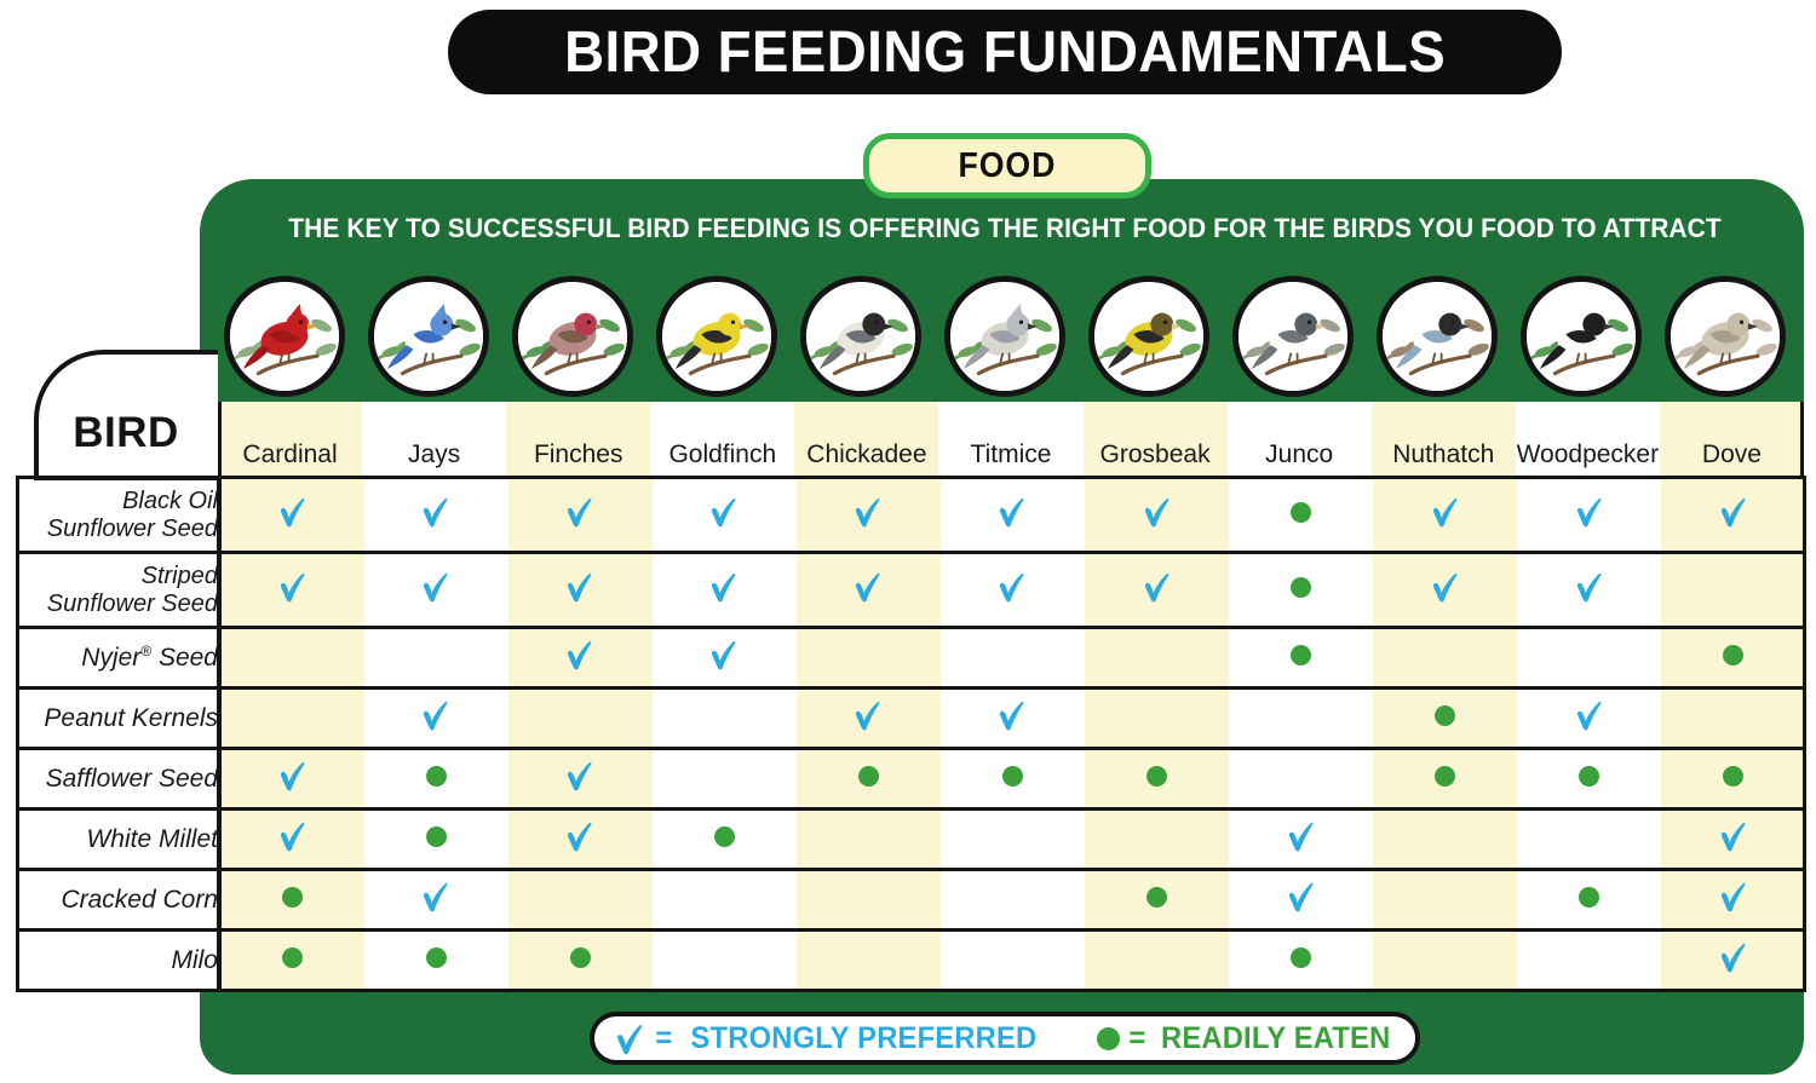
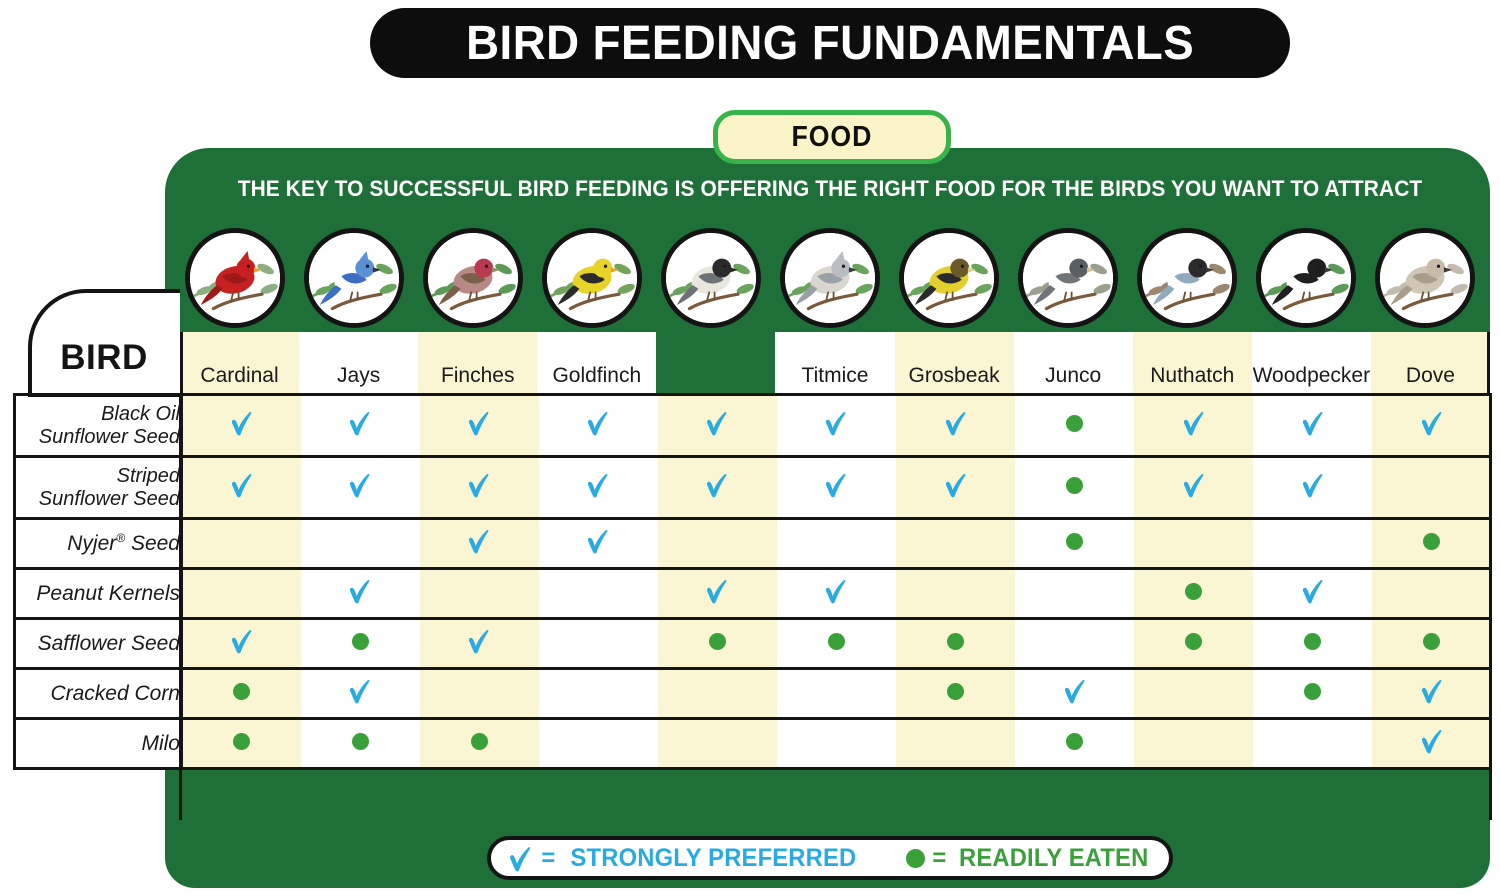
  BIRD FEEDING FUNDAMENTALS
  FOOD
- THE KEY TO SUCCESSFUL BIRD FEEDING IS OFFERING THE RIGHT FOOD FOR THE BIRDS YOU FOOD TO ATTRACT
+ THE KEY TO SUCCESSFUL BIRD FEEDING IS OFFERING THE RIGHT FOOD FOR THE BIRDS YOU WANT TO ATTRACT
  BIRD
  Cardinal
  Jays
  Finches
  Goldfinch
- Chickadee
  Titmice
  Grosbeak
  Junco
  Nuthatch
  Woodpecker
  Dove
  Black OiSunflower Seed
  StripedSunflower Seed
  Nyjer® Seed
  Peanut Kernels
  Safflower Seed
- White Millet
  Cracked Corn
  Milo
  =
  STRONGLY PREFERRED
  =
  READILY EATEN
